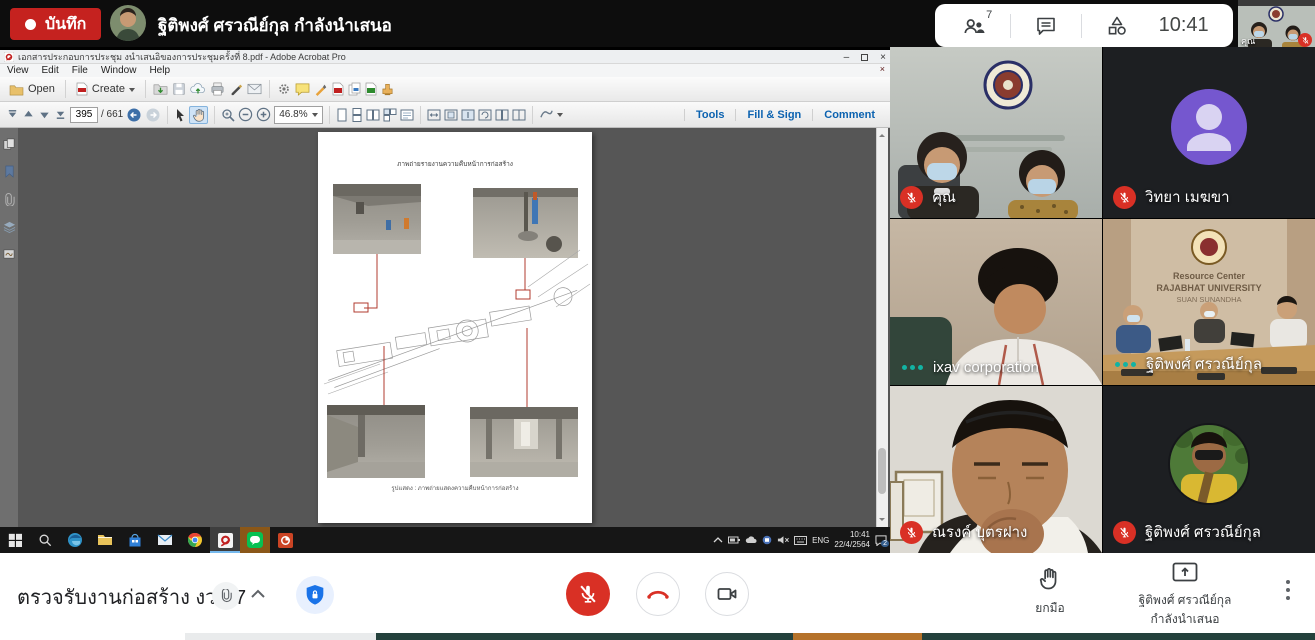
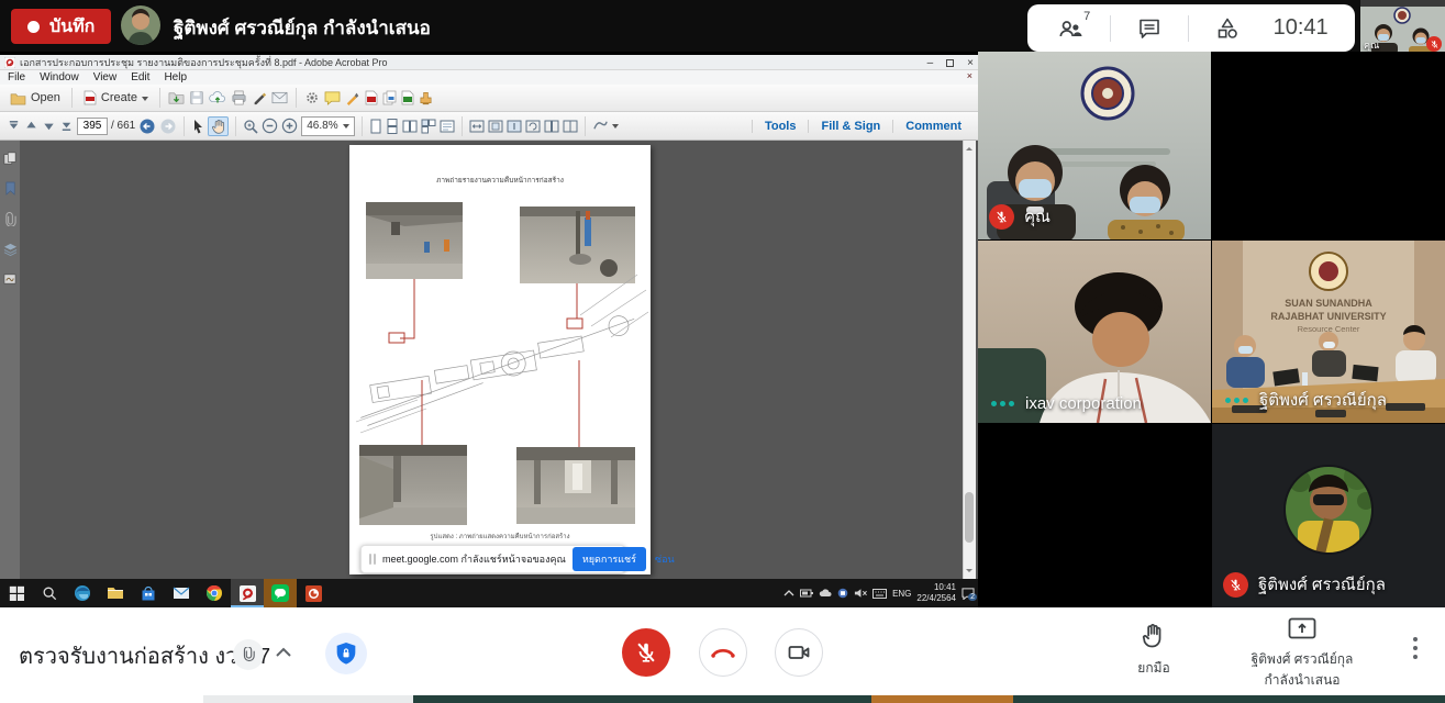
  บันทึก
  ฐิติพงศ์ ศรวณีย์กุล กำลังนำเสนอ
  7
  10:41
  คุณ
- เอกสารประกอบการประชุม งนำเสนอิของการประชุมครั้งที่ 8.pdf - Adobe Acrobat Pro
+ เอกสารประกอบการประชุม รายงานมติของการประชุมครั้งที่ 8.pdf - Adobe Acrobat Pro
  –
  ×
- View
+ File
- Edit
+ Window
- File
+ View
- Window
+ Edit
  Help
  ×
  Open
  Create
  395
  / 661
  46.8%
  Tools
  Fill & Sign
  Comment
+ meet.google.com กำลังแชร์หน้าจอของคุณ
+ หยุดการแชร์
+ ซ่อน
  ENG
  10:41
  22/4/2564
  คุณ
- วิทยา เมฆขา
  ixav corporation
- Resource Center
+ SUAN SUNANDHA
  RAJABHAT UNIVERSITY
- SUAN SUNANDHA
+ Resource Center
  ฐิติพงศ์ ศรวณีย์กุล
- ณรงค์ บุตรฝาง
  ฐิติพงศ์ ศรวณีย์กุล
  ตรวจรับงานก่อสร้าง งว 7
  ยกมือ
  ฐิติพงศ์ ศรวณีย์กุล
  กำลังนำเสนอ
